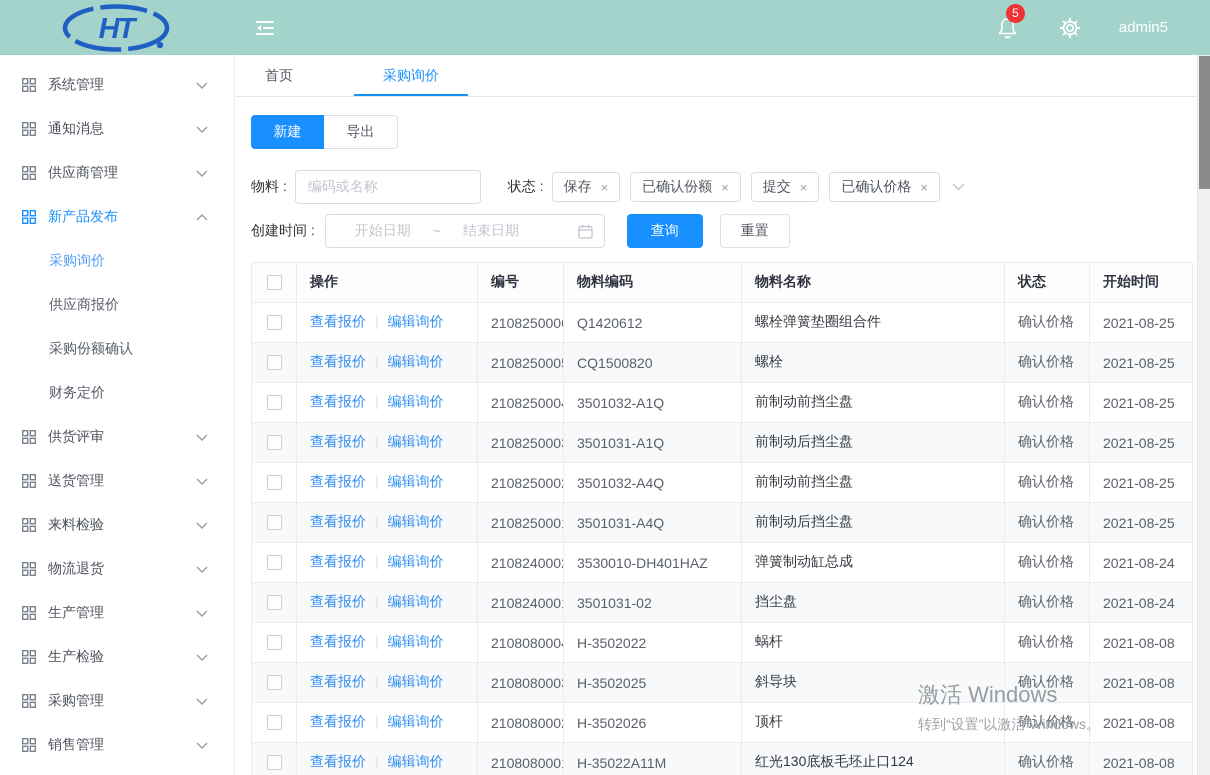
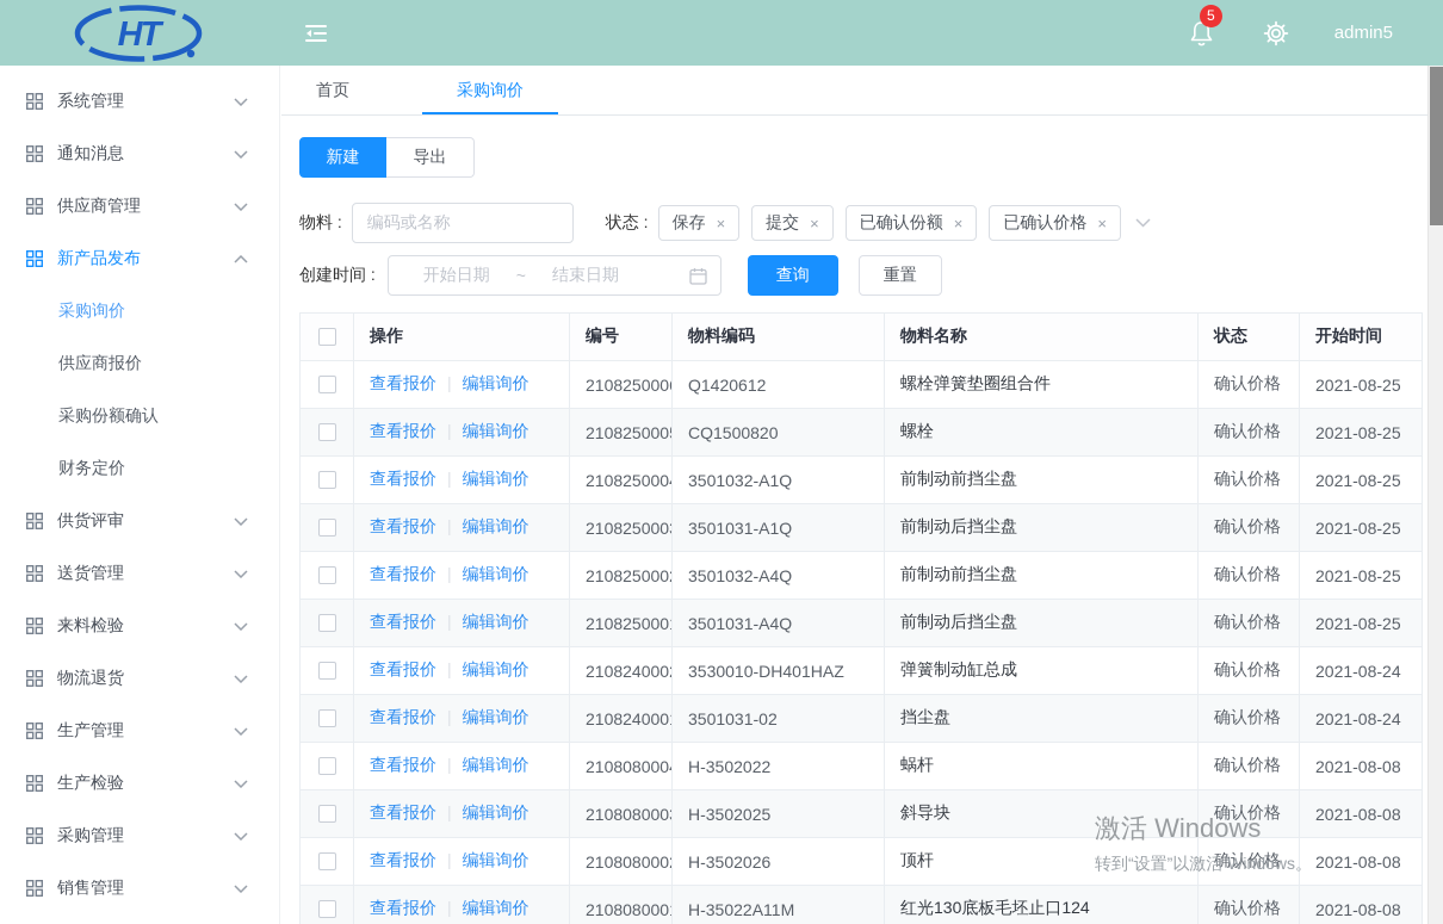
  HT
  5
  admin5
  系统管理
  通知消息
  供应商管理
  新产品发布
  采购询价
  供应商报价
  采购份额确认
  财务定价
  供货评审
  送货管理
  来料检验
  物流退货
  生产管理
  生产检验
  采购管理
  销售管理
  首页
  采购询价
  新建
  导出
  物料 :
  编码或名称
  状态 :
  保存
  ×
- 已确认份额
+ 提交
  ×
- 提交
+ 已确认份额
  ×
  已确认价格
  ×
  创建时间 :
  开始日期
  ~
  结束日期
  查询
  重置
  	操作	编号	物料编码	物料名称	状态	开始时间
  	查看报价 | 编辑询价	210825000	Q1420612	螺栓弹簧垫圈组合件	确认价格	2021-08-25
  	查看报价 编辑询价	210825000	CQ1500820	螺栓	确认价格	2021-08-25
  	查看报价 | 编辑询价	210825000	3501032-A1Q	前制动前挡尘盘	确认价格	2021-08-25
  	查看报价 编辑询价	210825000	3501031-A1Q	前制动后挡尘盘	确认价格	2021-08-25
  	查看报价 | 编辑询价	210825000	3501032-A4Q	前制动前挡尘盘	确认价格	2021-08-25
  	查看报价 编辑询价	210825000	3501031-A4Q	前制动后挡尘盘	确认价格	2021-08-25
  	查看报价 | 编辑询价	210824000	3530010-DH401HAZ	弹簧制动缸总成	确认价格	2021-08-24
  	查看报价 编辑询价	210824000	3501031-02	挡尘盘	确认价格	2021-08-24
  	查看报价 | 编辑询价	210808000	H-3502022	蜗杆	确认价格	2021-08-08
  	查看报价 编辑询价	210808000	H-3502025	斜导块	确认价格	2021-08-08
  	查看报价 | 编辑询价	210808000	H-3502026	顶杆	确认价格	2021-08-08
  	查看报价 编辑询价	210808000	H-35022A11M	红光130底板毛坯止口124	确认价格	2021-08-08
  激活 Windows
  转到“设置”以激活 Windows。
